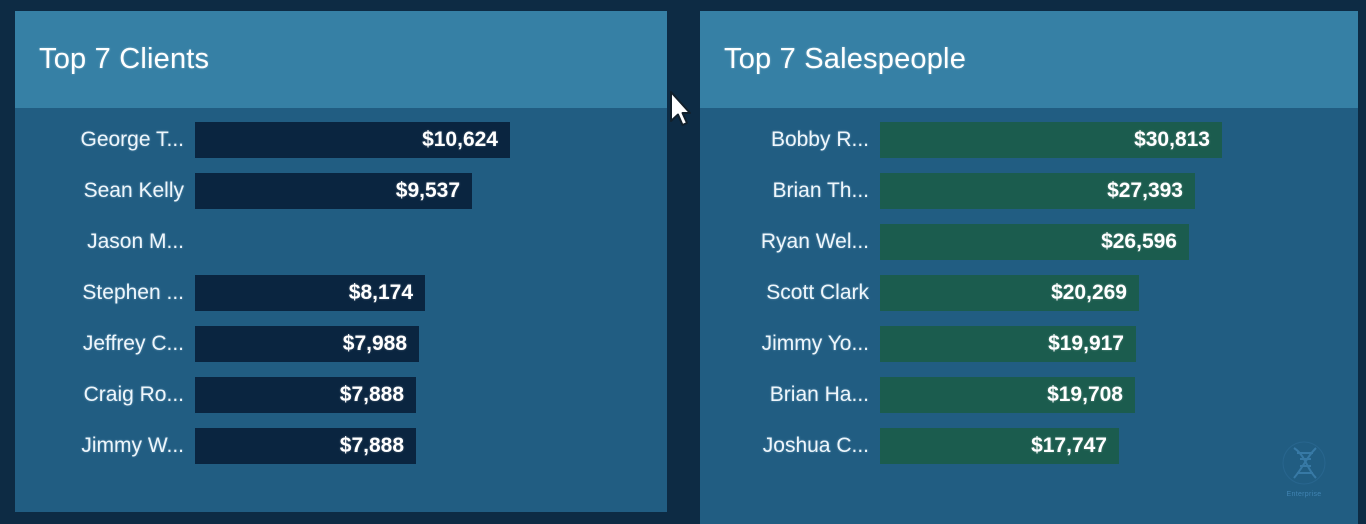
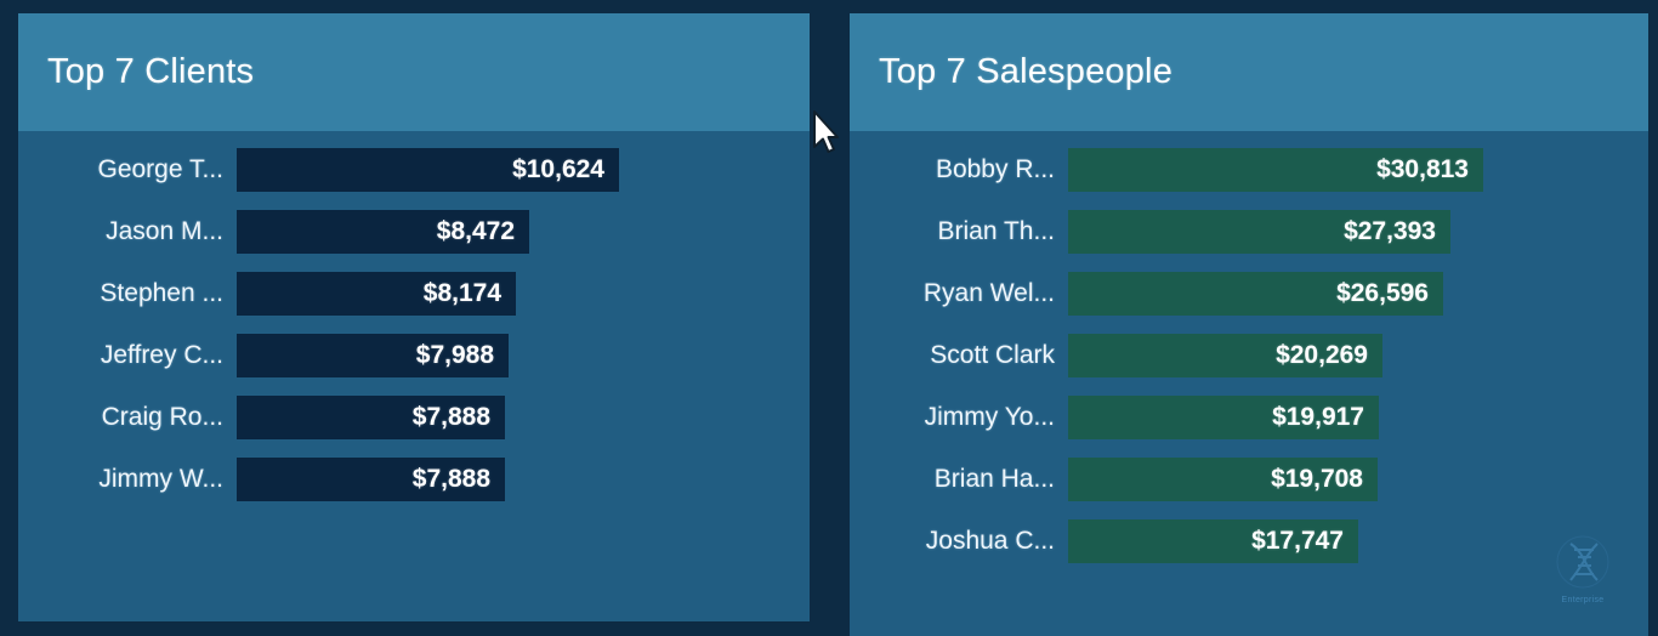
  Top 7 Clients
  George T...
  $10,624
- Sean Kelly
- $9,537
  Jason M...
+ $8,472
  Stephen ...
  $8,174
  Jeffrey C...
  $7,988
  Craig Ro...
  $7,888
  Jimmy W...
  $7,888
  Top 7 Salespeople
  Bobby R...
  $30,813
  Brian Th...
  $27,393
  Ryan Wel...
  $26,596
  Scott Clark
  $20,269
  Jimmy Yo...
  $19,917
  Brian Ha...
  $19,708
  Joshua C...
  $17,747
